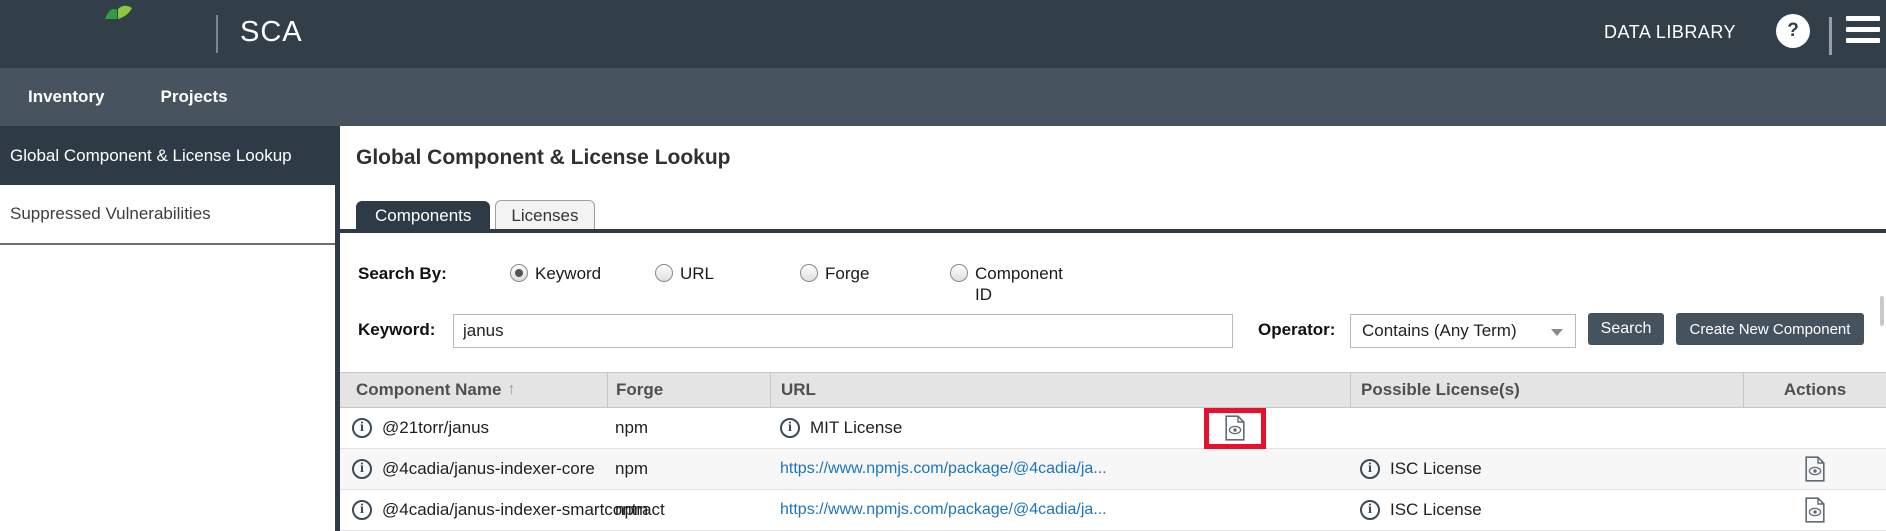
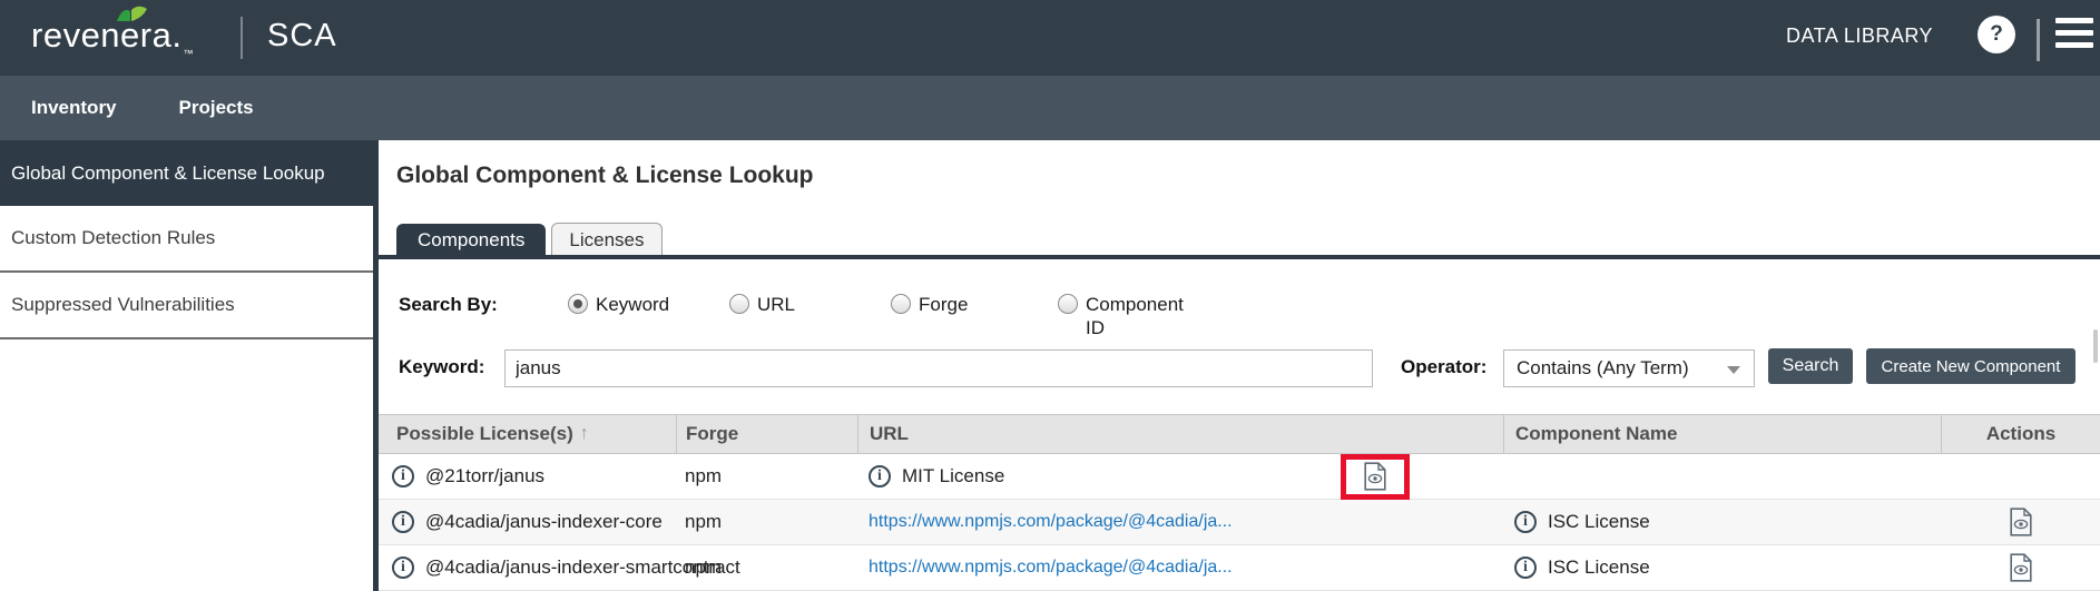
+ revenera.™
  SCA
  DATA LIBRARY
  ?
  Inventory
  Projects
  Global Component & License Lookup
+ Custom Detection Rules
  Suppressed Vulnerabilities
  Global Component & License Lookup
  Components
  Licenses
  Search By:
  Keyword
  URL
  Forge
  Component ID
  Keyword:
  janus
  Operator:
  Contains (Any Term)
  Search
  Create New Component
- Component Name
+ Possible License(s)
  ↑
  Forge
  URL
- Possible License(s)
+ Component Name
  Actions
  i
  @21torr/janus
  npm
  i
  MIT License
  i
  @4cadia/janus-indexer-core
  npm
  https://www.npmjs.com/package/@4cadia/ja...
  i
  ISC License
  i
  @4cadia/janus-indexer-smartcontract
  npm
  https://www.npmjs.com/package/@4cadia/ja...
  i
  ISC License
